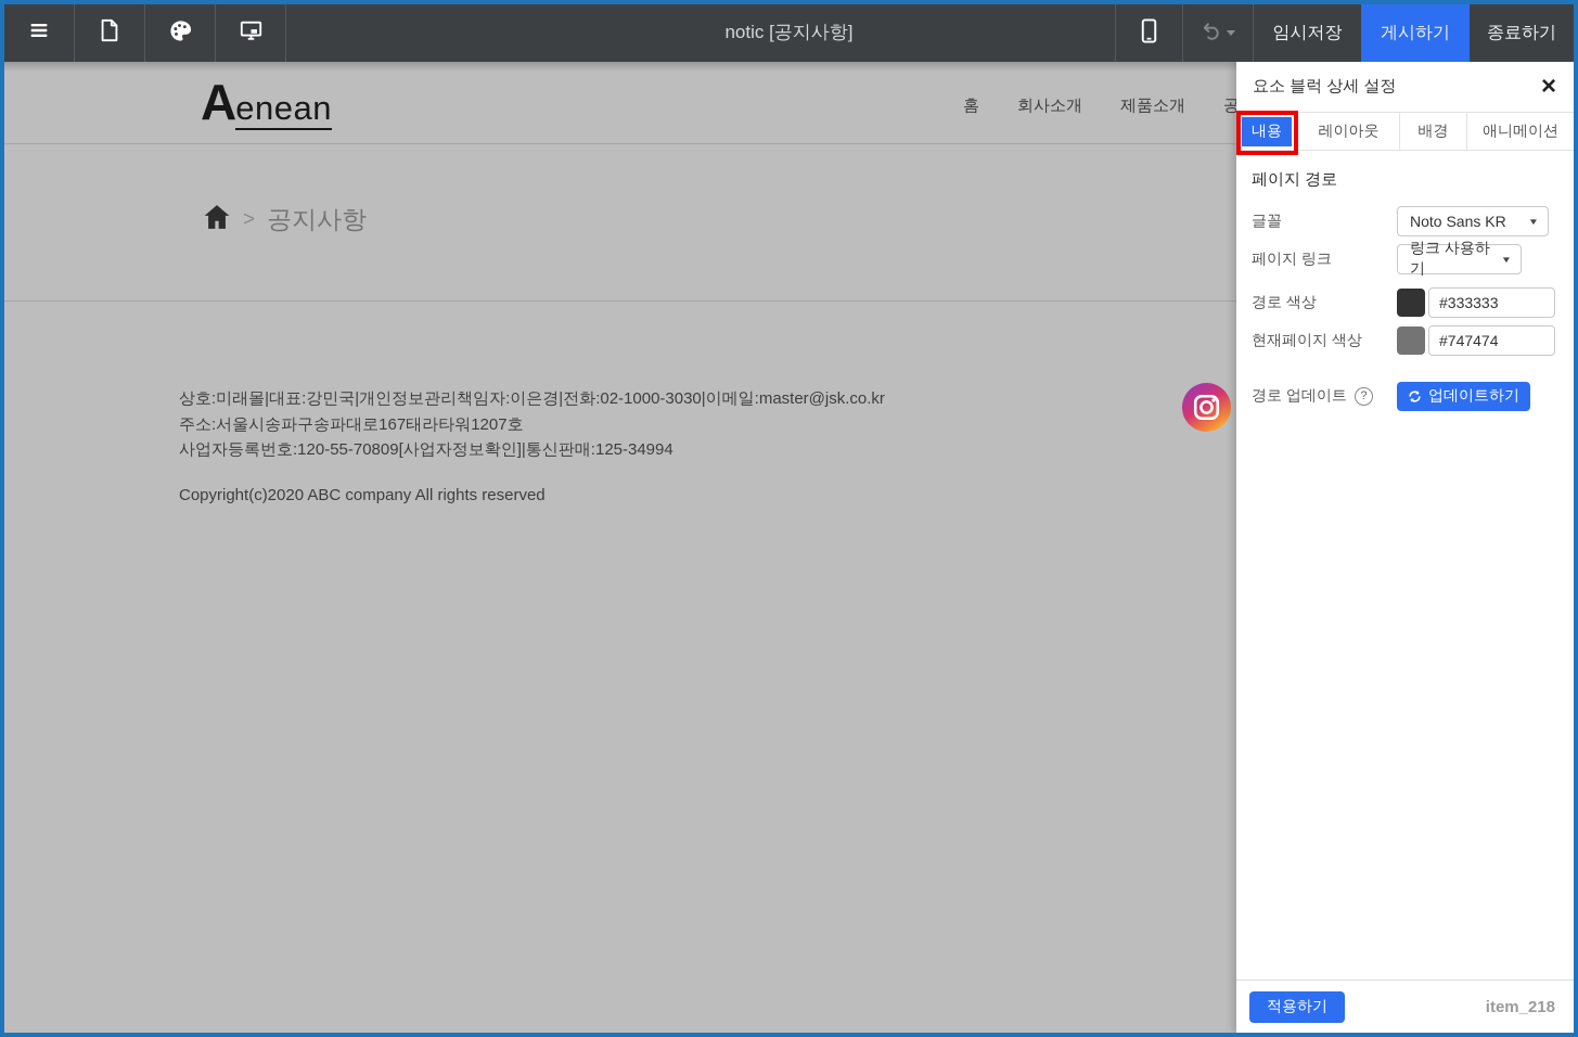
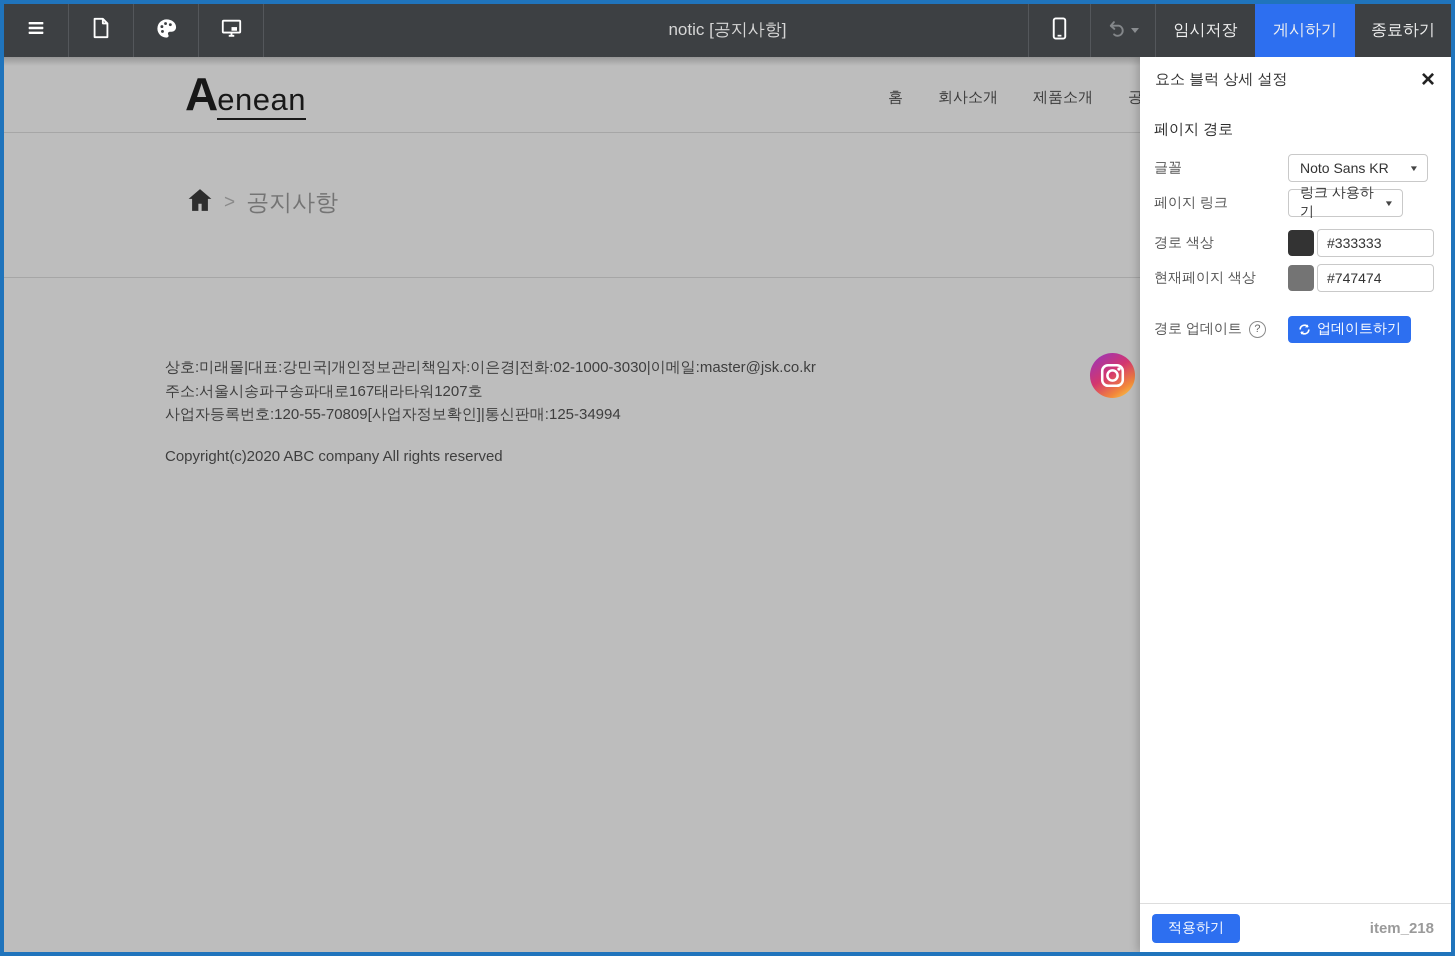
  notic [공지사항]
  임시저장
  게시하기
  종료하기
  Aenean
  홈
  회사소개
  제품소개
  >
  공지사항
  상호:미래몰|대표:강민국|개인정보관리책임자:이은경|전화:02-1000-3030|이메일:master@jsk.co.kr
  주소:서울시송파구송파대로167태라타워1207호
  사업자등록번호:120-55-70809[사업자정보확인]|통신판매:125-34994
  Copyright(c)2020 ABC company All rights reserved
  요소 블럭 상세 설정
  ×
- 내용
- 레이아웃
- 배경
- 애니메이션
  페이지 경로
  글꼴
  Noto Sans KR
  페이지 링크
  링크 사용하기
  경로 색상
  #333333
  현재페이지 색상
  #747474
  경로 업데이트
  업데이트하기
  적용하기
  item_218
